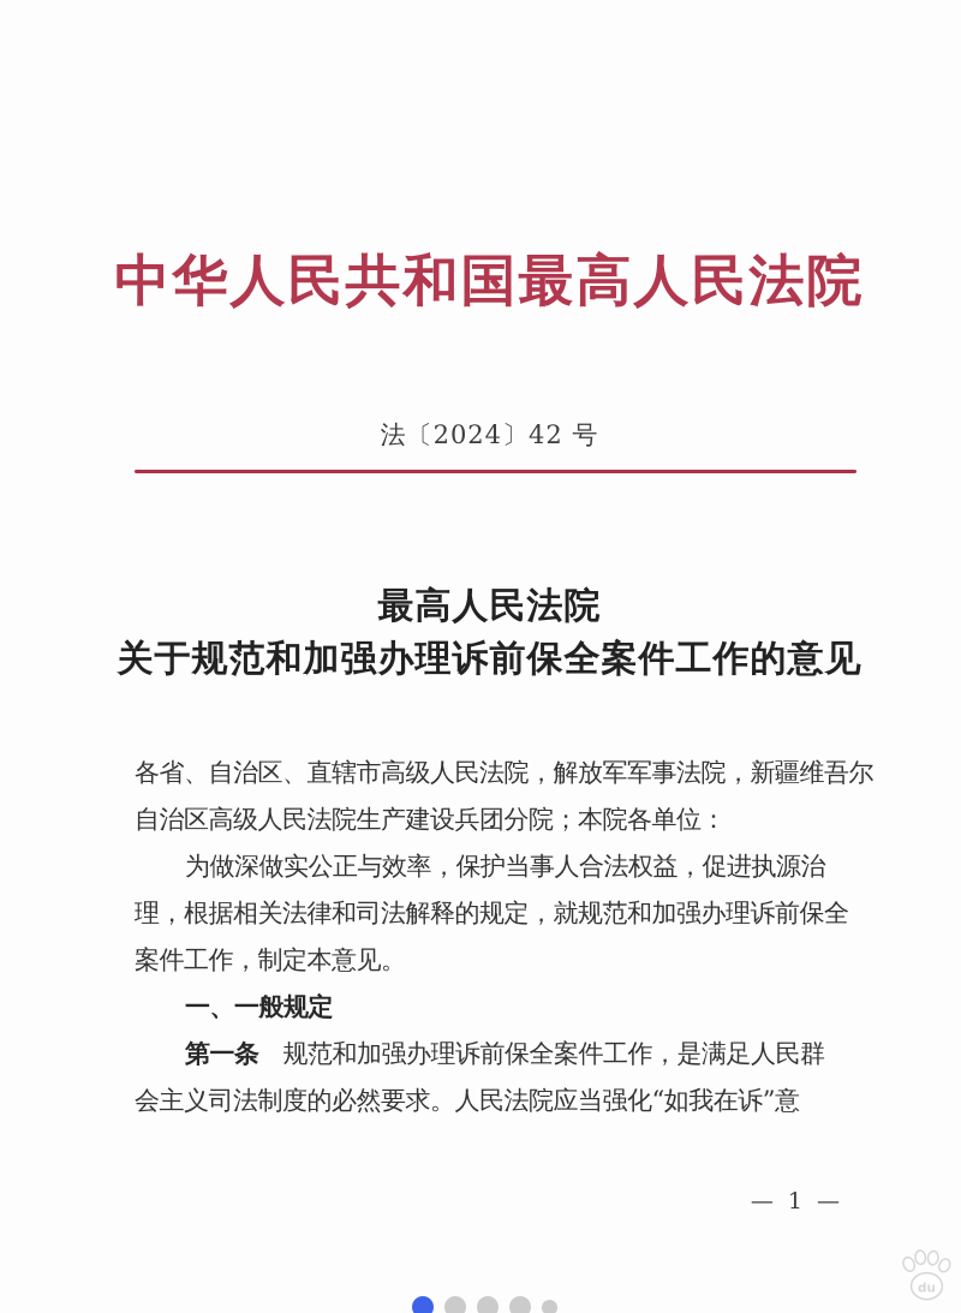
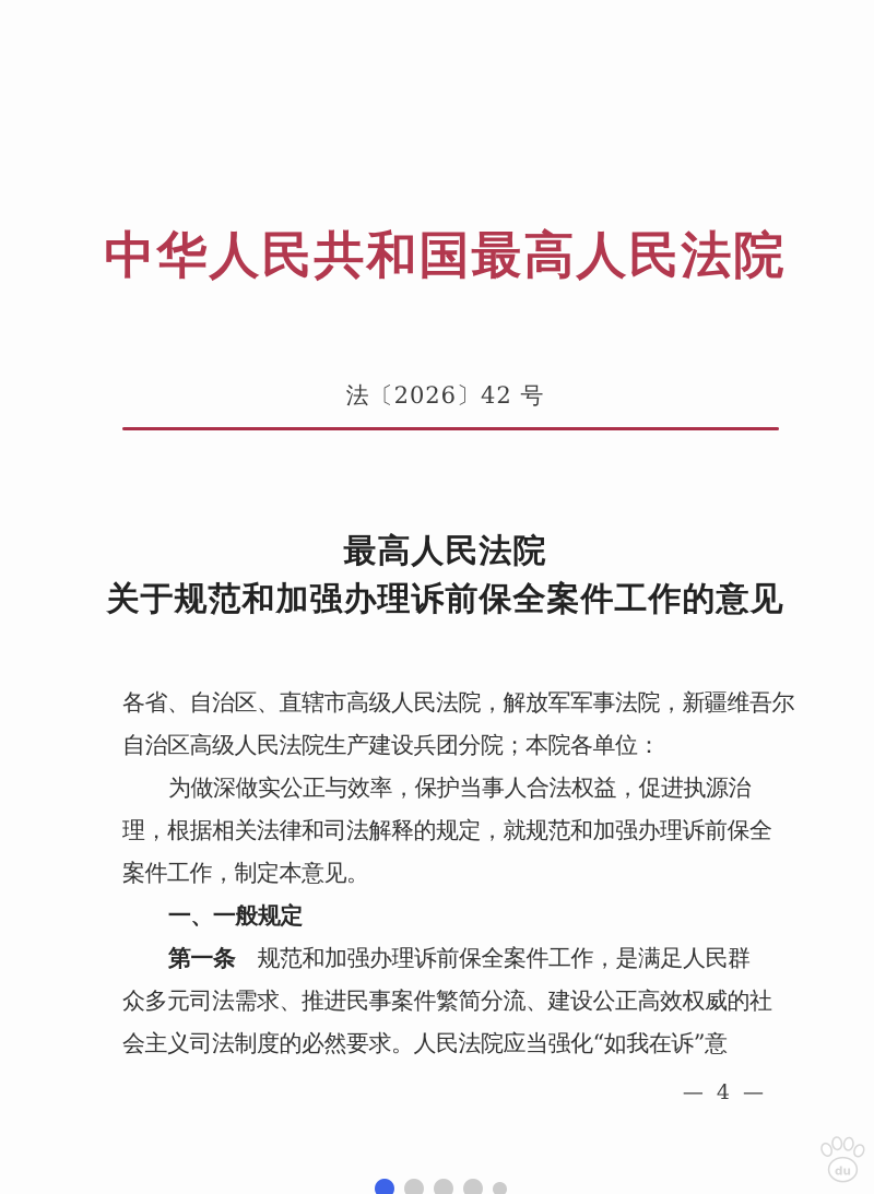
  中华人民共和国最高人民法院
- 法〔2024〕42 号
+ 法〔2026〕42 号
  最高人民法院
  关于规范和加强办理诉前保全案件工作的意见
  各省、自治区、直辖市高级人民法院，解放军军事法院，新疆维吾尔
  自治区高级人民法院生产建设兵团分院；本院各单位：
  为做深做实公正与效率，保护当事人合法权益，促进执源治
  理，根据相关法律和司法解释的规定，就规范和加强办理诉前保全
  案件工作，制定本意见。
  一、一般规定
  第一条 规范和加强办理诉前保全案件工作，是满足人民群
+ 众多元司法需求、推进民事案件繁简分流、建设公正高效权威的社
  会主义司法制度的必然要求。人民法院应当强化“如我在诉”意
- — 1 —
+ — 4 —
  du
